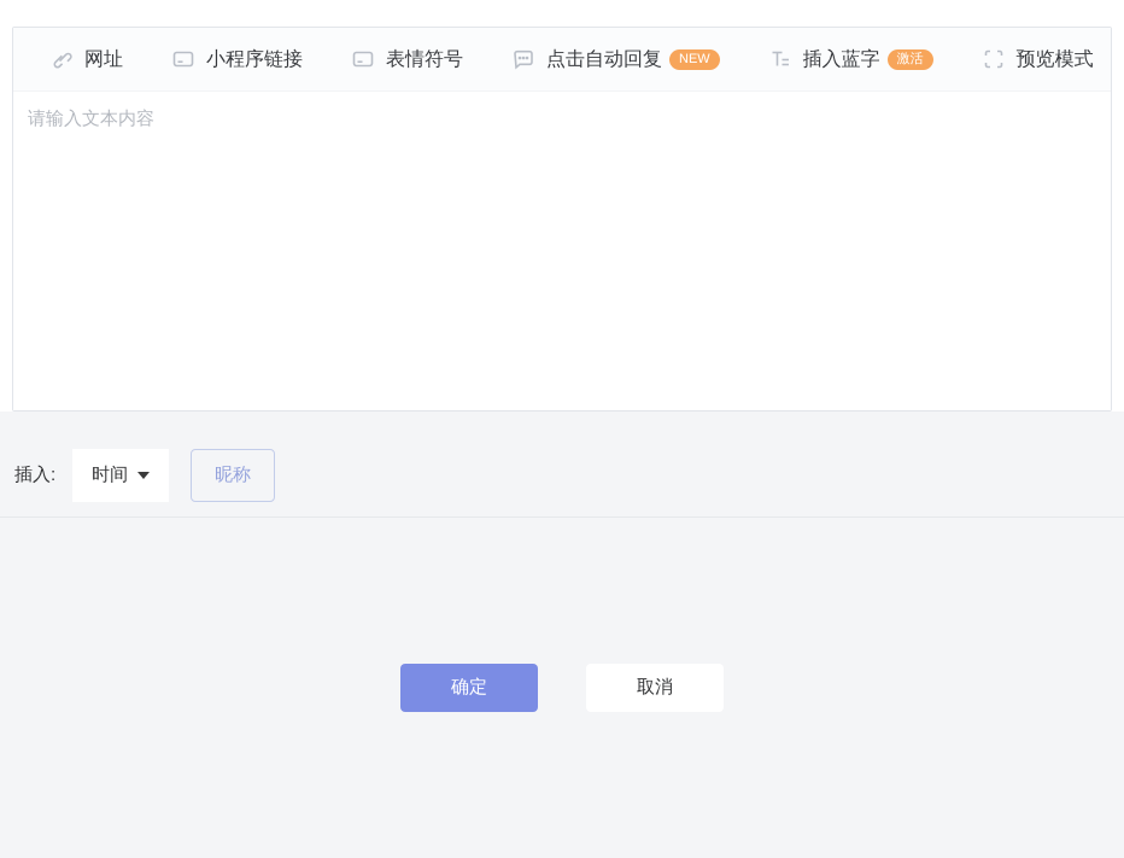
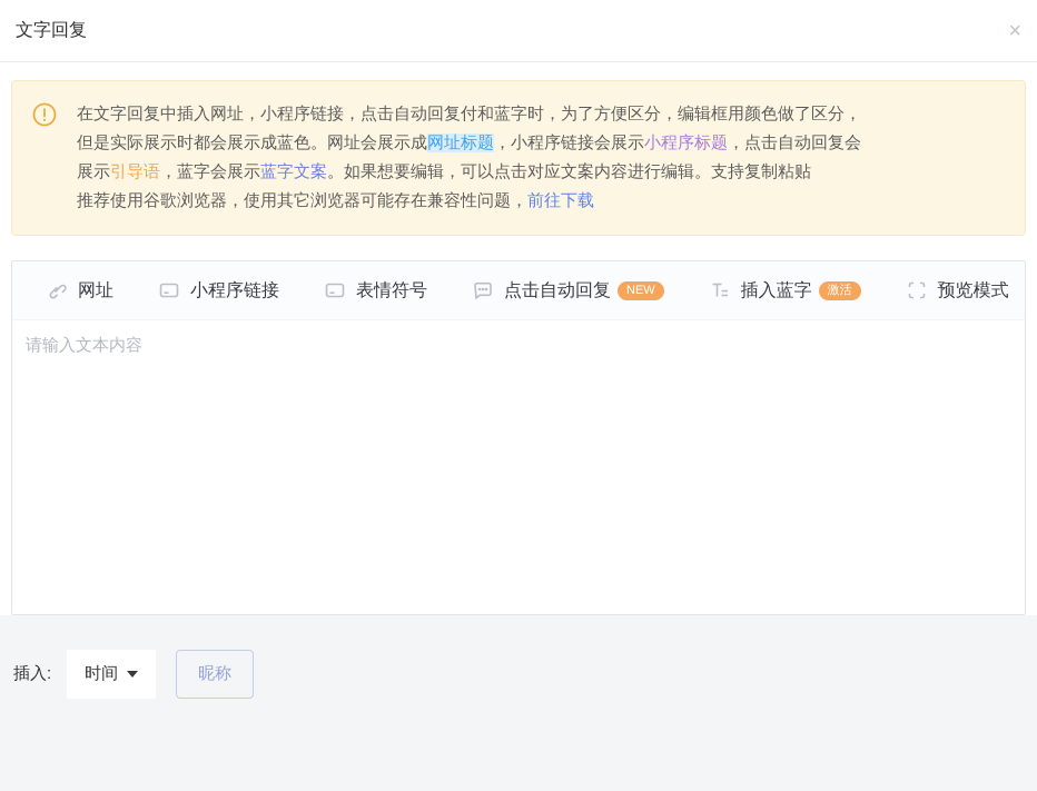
+ 文字回复
+ ×
+ 在文字回复中插入网址，小程序链接，点击自动回复付和蓝字时，为了方便区分，编辑框用颜色做了区分，
+ 但是实际展示时都会展示成蓝色。网址会展示成网址标题，小程序链接会展示小程序标题，点击自动回复会
+ 展示引导语，蓝字会展示蓝字文案。如果想要编辑，可以点击对应文案内容进行编辑。支持复制粘贴
+ 推荐使用谷歌浏览器，使用其它浏览器可能存在兼容性问题，前往下载
  网址
  小程序链接
  表情符号
  点击自动回复
  NEW
  插入蓝字
  激活
  预览模式
  请输入文本内容
  插入:
  时间
  昵称
- 确定
- 取消
